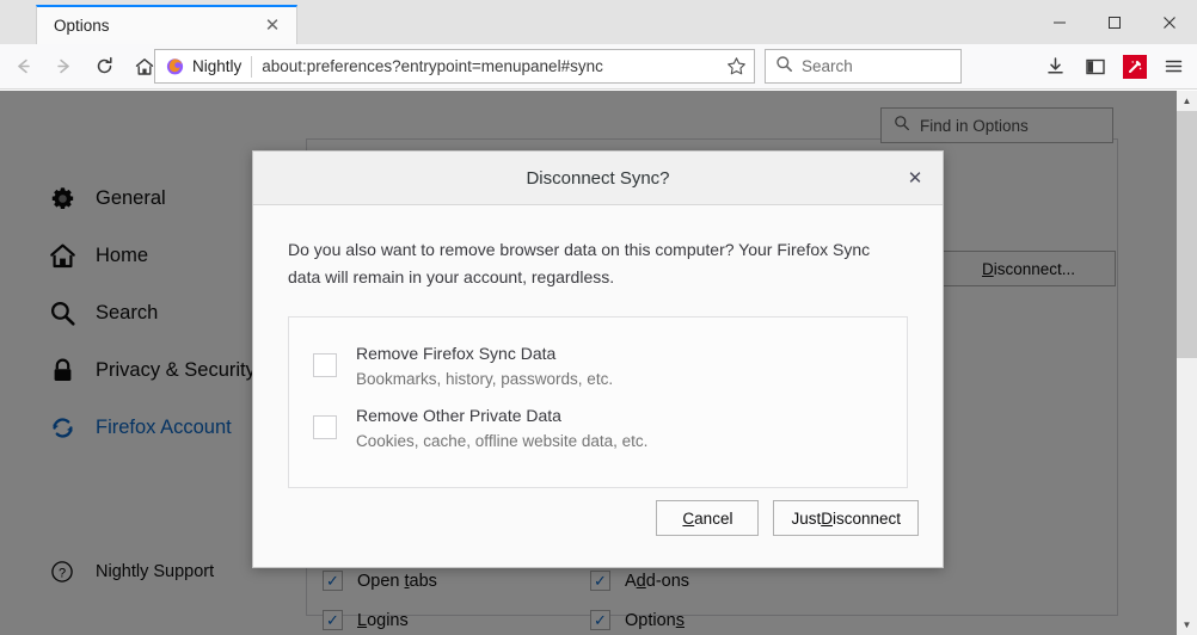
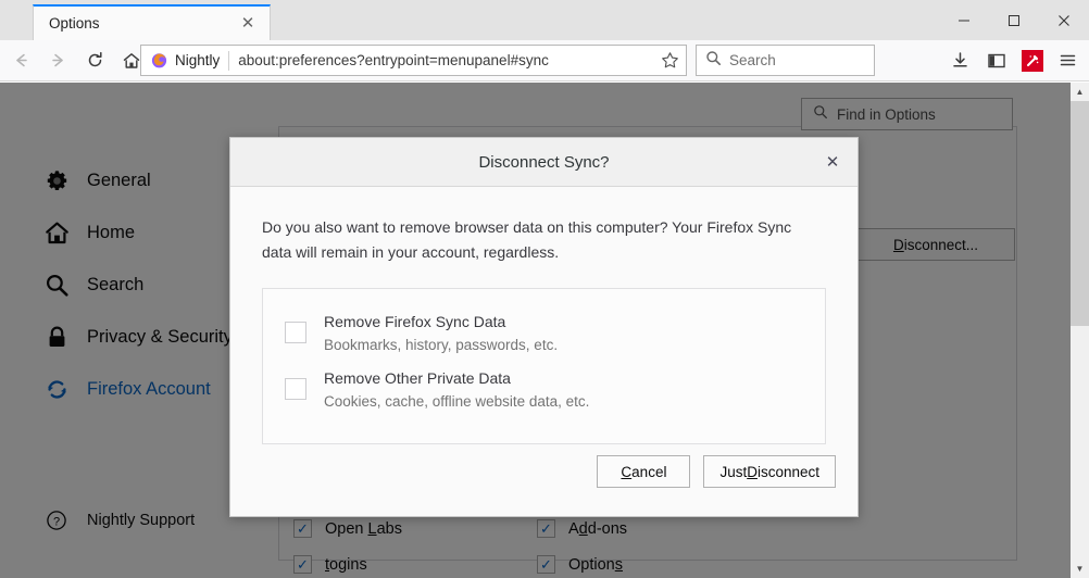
  Options
  ✕
  Nightly
  about:preferences?entrypoint=menupanel#sync
  Search
  Find in Options
  General
  Home
  Search
  Privacy & Security
  Firefox Account
  ?
  Nightly Support
  D
  isconnect...
  ✓
- Open tabs
+ Open Labs
  ✓
  Add-ons
  ✓
- Logins
+ togins
  ✓
  Options
  ▲
  ▼
  Disconnect Sync?
  ✕
  Do you also want to remove browser data on this computer? Your Firefox Sync data will remain in your account, regardless.
  Remove Firefox Sync Data
  Bookmarks, history, passwords, etc.
  Remove Other Private Data
  Cookies, cache, offline website data, etc.
  C
  ancel
  Just
  D
  isconnect
